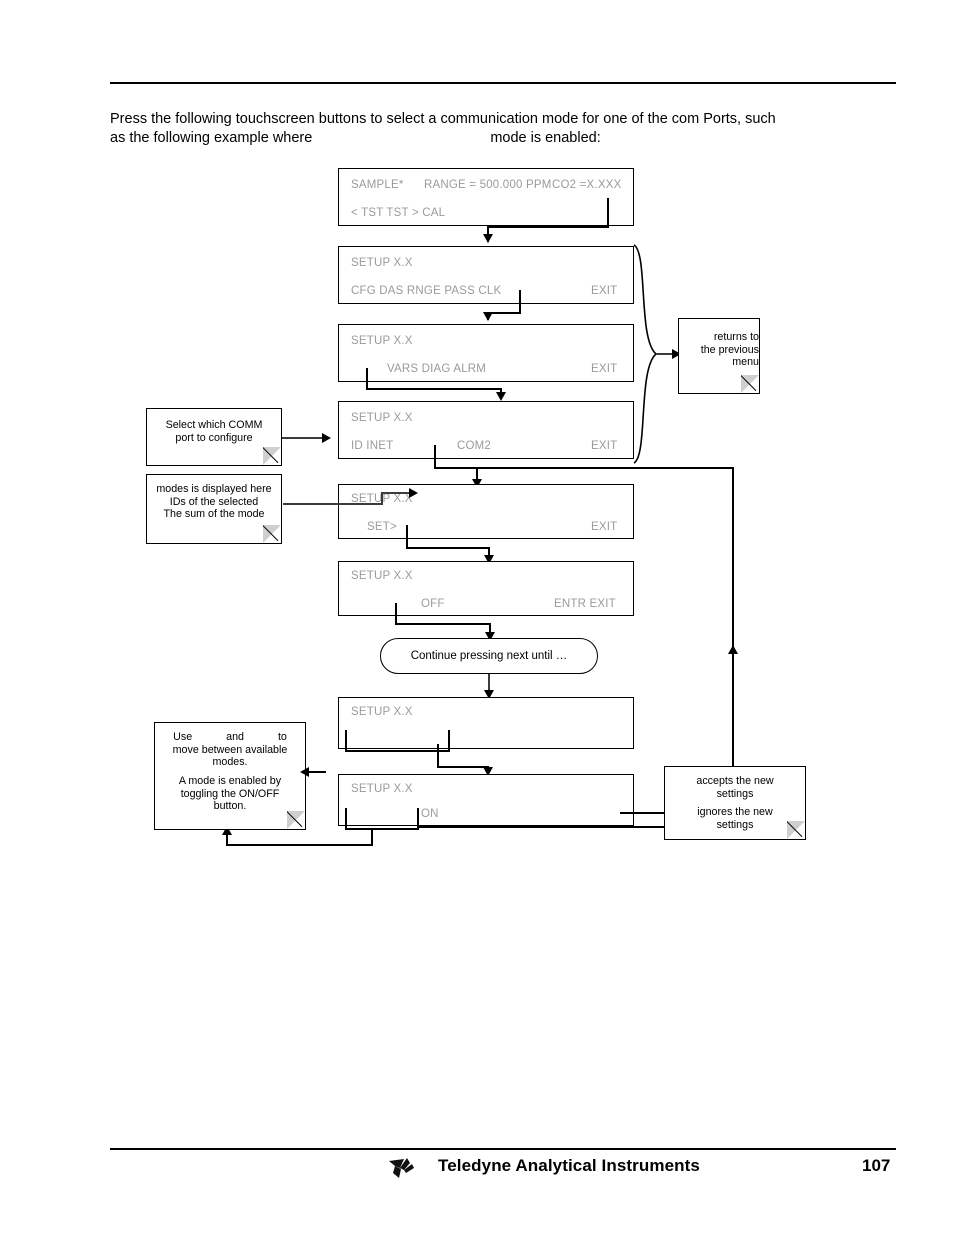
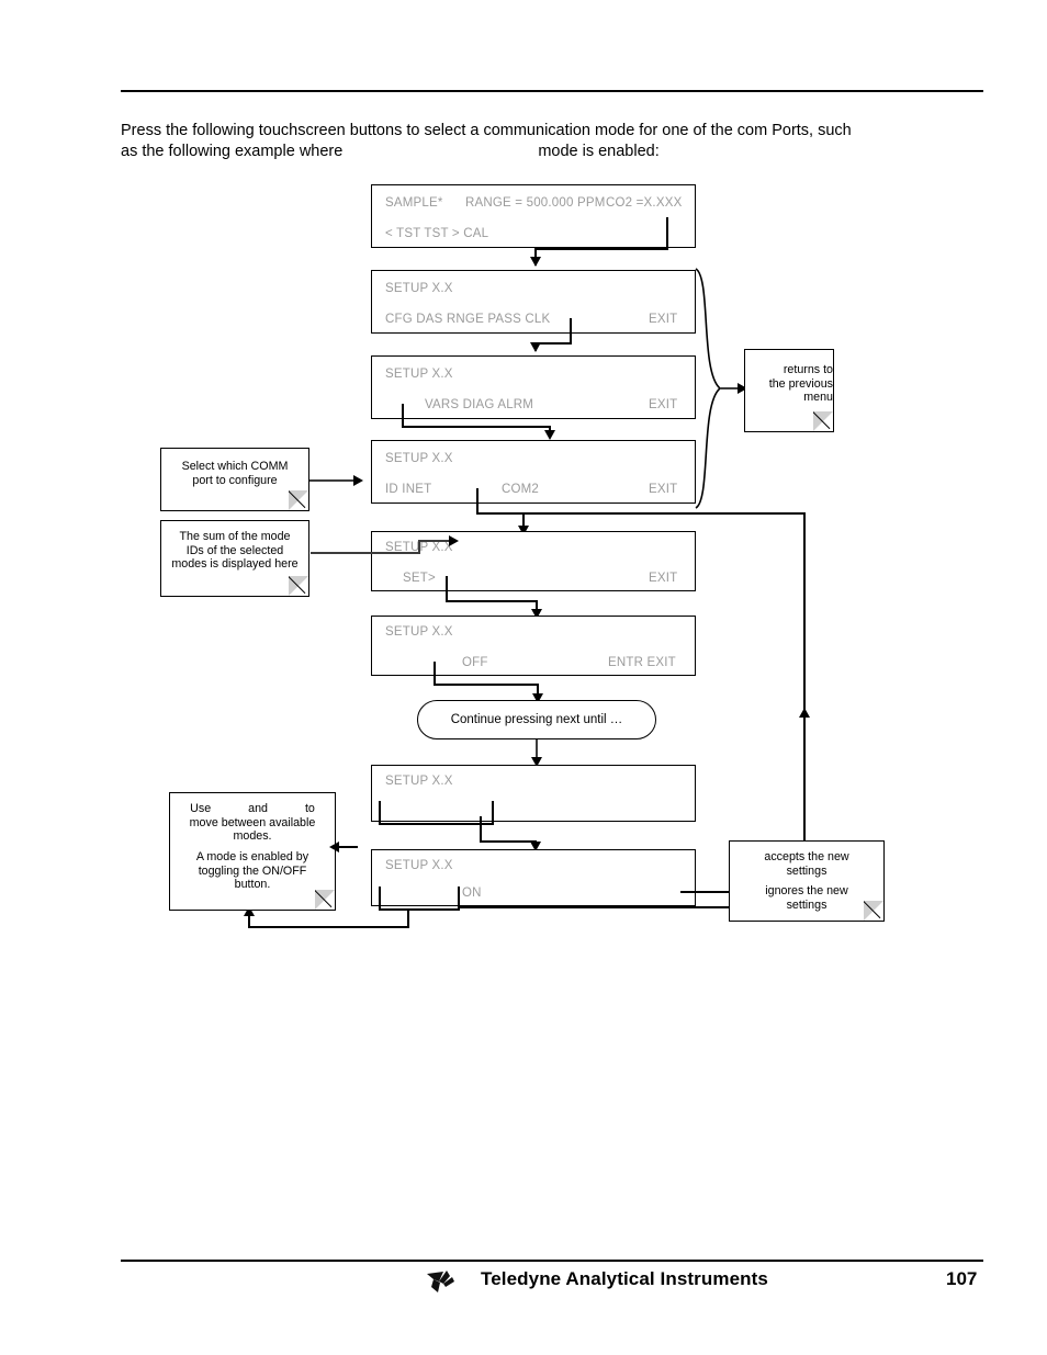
  Press the following touchscreen buttons to select a communication mode for one of the com Ports, such
  as the following example where mode is enabled:
  SAMPLE*
  RANGE = 500.000 PPM
  CO2 =X.XXX
  < TST TST > CAL
  SETUP X.X
  CFG DAS RNGE PASS CLK
  EXIT
  SETUP X.X
  VARS DIAG ALRM
  EXIT
  SETUP X.X
  ID INET
  COM2
  EXIT
  SETUP X.X
  SET>
  EXIT
  SETUP X.X
  OFF
  ENTR EXIT
  Continue pressing next until …
  SETUP X.X
  SETUP X.X
  ON
  returns to
  the previous
  menu
  Select which COMM
  port to configure
- modes is displayed here
+ The sum of the mode
  IDs of the selected
- The sum of the mode
+ modes is displayed here
  Use and to
  move between available
  modes.
  A mode is enabled by
  toggling the ON/OFF
  button.
  accepts the new
  settings
  ignores the new
  settings
  Teledyne Analytical Instruments
  107
